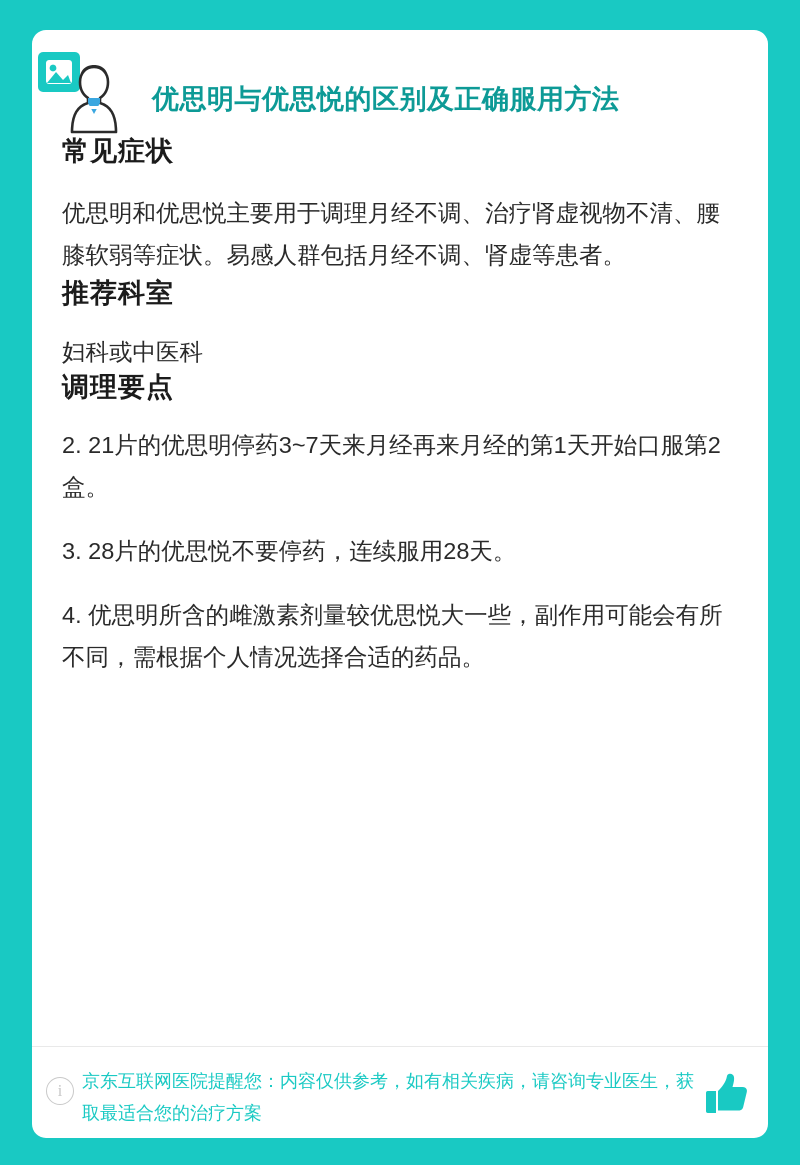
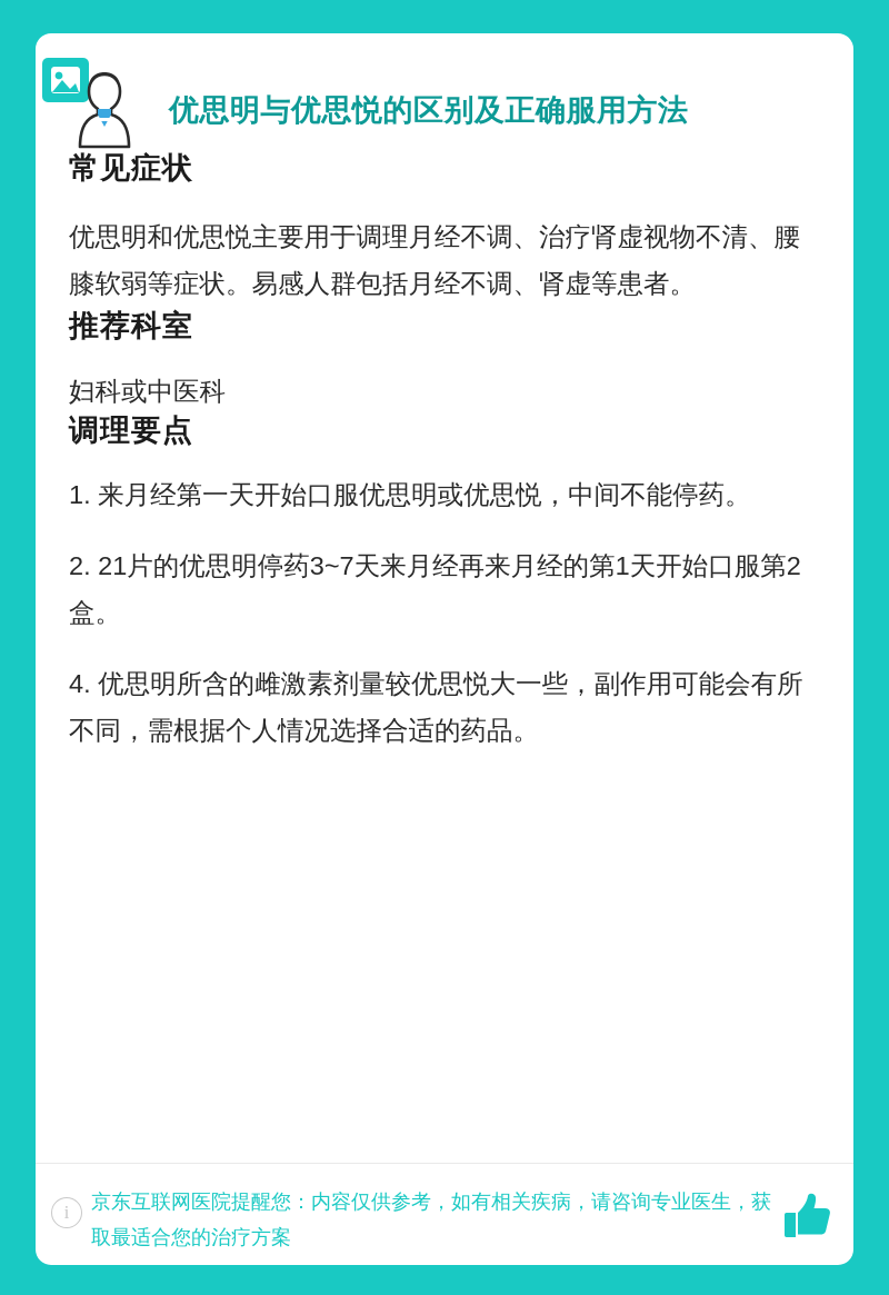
  优思明与优思悦的区别及正确服用方法
  常见症状
  优思明和优思悦主要用于调理月经不调、治疗肾虚视物不清、腰膝软弱等症状。易感人群包括月经不调、肾虚等患者。
  推荐科室
  妇科或中医科
  调理要点
+ 1. 来月经第一天开始口服优思明或优思悦，中间不能停药。
  2. 21片的优思明停药3~7天来月经再来月经的第1天开始口服第2盒。
- 3. 28片的优思悦不要停药，连续服用28天。
  4. 优思明所含的雌激素剂量较优思悦大一些，副作用可能会有所不同，需根据个人情况选择合适的药品。
  i
  京东互联网医院提醒您：内容仅供参考，如有相关疾病，请咨询专业医生，获取最适合您的治疗方案
